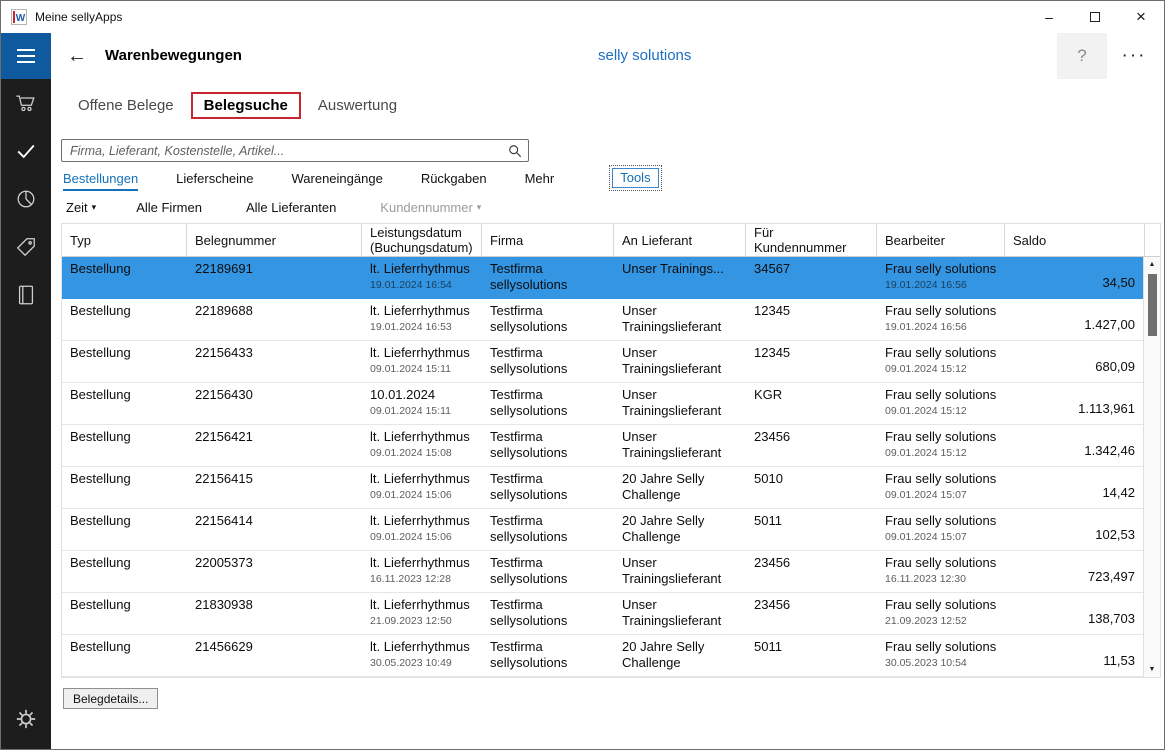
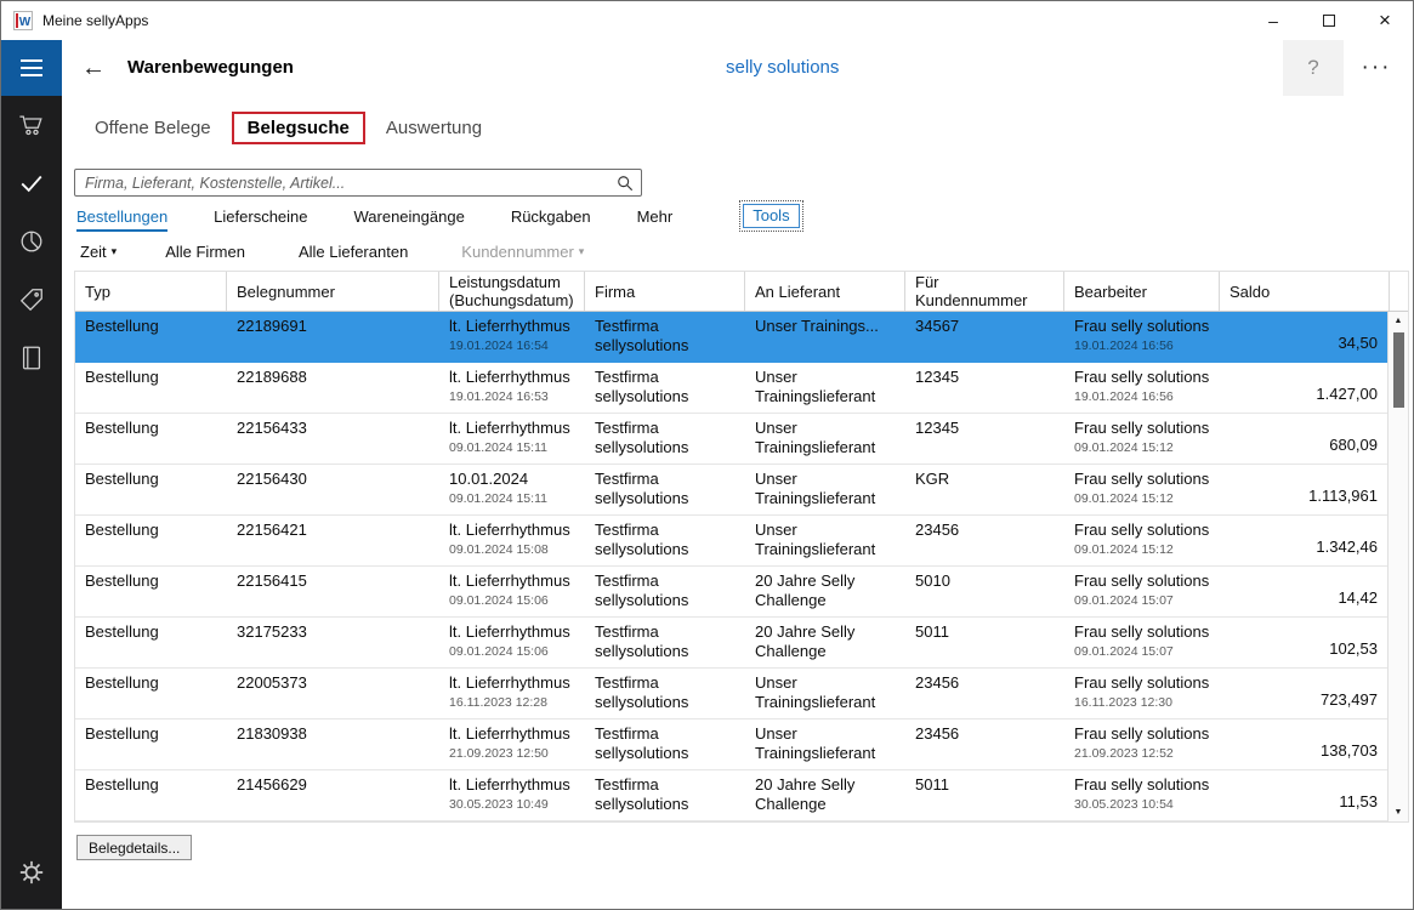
  W
  Meine sellyApps
  –
  ×
  ←
  Warenbewegungen
  selly solutions
  ?
  ···
  Offene Belege
  Belegsuche
  Auswertung
  Firma, Lieferant, Kostenstelle, Artikel...
  Bestellungen
  Lieferscheine
  Wareneingänge
  Rückgaben
  Mehr
  Tools
  Zeit
  ▾
  Alle Firmen
  Alle Lieferanten
  Kundennummer
  ▾
  Typ
  Belegnummer
  Leistungsdatum
  (Buchungsdatum)
  Firma
  An Lieferant
  Für Kundennummer
  Bearbeiter
  Saldo
  Bestellung
  22189691
  lt. Lieferrhythmus
  19.01.2024 16:54
  Testfirma sellysolutions
  Unser Trainings...
  34567
  Frau selly solutions
  19.01.2024 16:56
  34,50
  Bestellung
  22189688
  lt. Lieferrhythmus
  19.01.2024 16:53
  Testfirma sellysolutions
  Unser Trainingslieferant
  12345
  Frau selly solutions
  19.01.2024 16:56
  1.427,00
  Bestellung
  22156433
  lt. Lieferrhythmus
  09.01.2024 15:11
  Testfirma sellysolutions
  Unser Trainingslieferant
  12345
  Frau selly solutions
  09.01.2024 15:12
  680,09
  Bestellung
  22156430
  10.01.2024
  09.01.2024 15:11
  Testfirma sellysolutions
  Unser Trainingslieferant
  KGR
  Frau selly solutions
  09.01.2024 15:12
  1.113,961
  Bestellung
  22156421
  lt. Lieferrhythmus
  09.01.2024 15:08
  Testfirma sellysolutions
  Unser Trainingslieferant
  23456
  Frau selly solutions
  09.01.2024 15:12
  1.342,46
  Bestellung
  22156415
  lt. Lieferrhythmus
  09.01.2024 15:06
  Testfirma sellysolutions
  20 Jahre Selly Challenge
  5010
  Frau selly solutions
  09.01.2024 15:07
  14,42
  Bestellung
- 22156414
+ 32175233
  lt. Lieferrhythmus
  09.01.2024 15:06
  Testfirma sellysolutions
  20 Jahre Selly Challenge
  5011
  Frau selly solutions
  09.01.2024 15:07
  102,53
  Bestellung
  22005373
  lt. Lieferrhythmus
  16.11.2023 12:28
  Testfirma sellysolutions
  Unser Trainingslieferant
  23456
  Frau selly solutions
  16.11.2023 12:30
  723,497
  Bestellung
  21830938
  lt. Lieferrhythmus
  21.09.2023 12:50
  Testfirma sellysolutions
  Unser Trainingslieferant
  23456
  Frau selly solutions
  21.09.2023 12:52
  138,703
  Bestellung
  21456629
  lt. Lieferrhythmus
  30.05.2023 10:49
  Testfirma sellysolutions
  20 Jahre Selly Challenge
  5011
  Frau selly solutions
  30.05.2023 10:54
  11,53
  Belegdetails...
